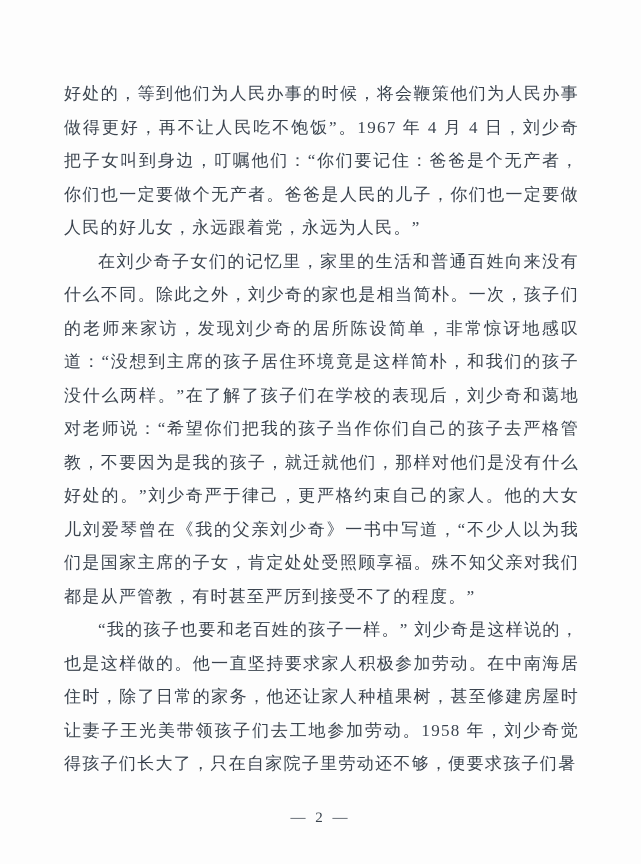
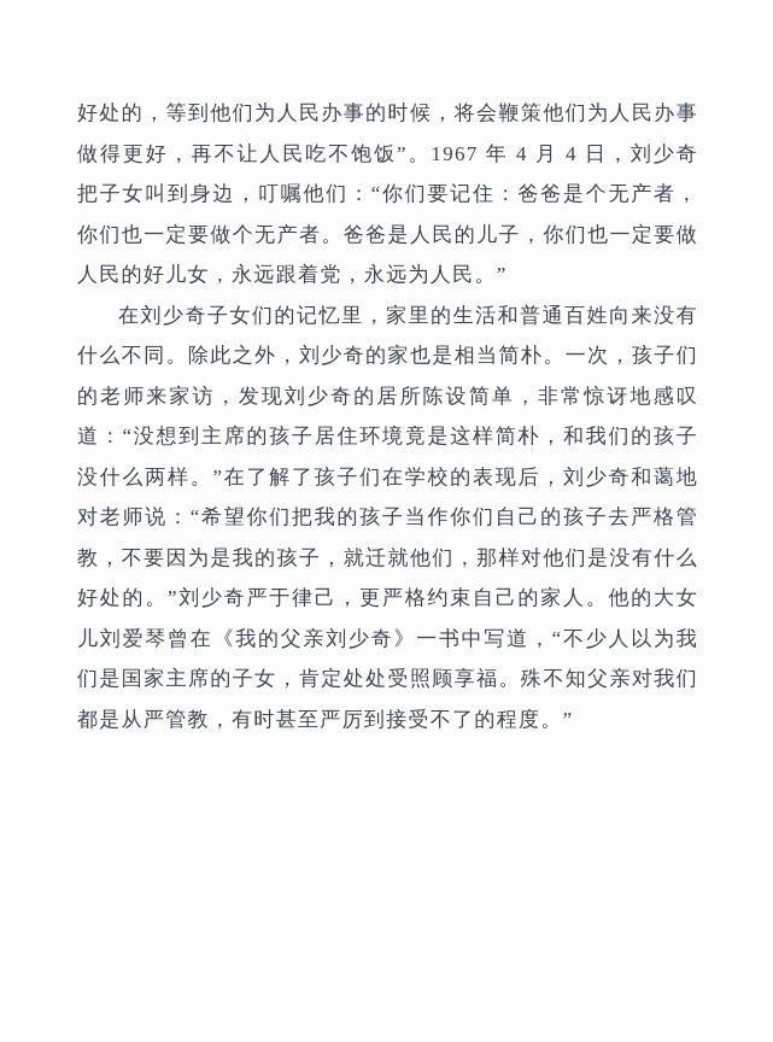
  好处的，等到他们为人民办事的时候，将会鞭策他们为人民办事做得更好，再不让人民吃不饱饭”。1967 年 4 月 4 日，刘少奇把子女叫到身边，叮嘱他们：“你们要记住：爸爸是个无产者，你们也一定要做个无产者。爸爸是人民的儿子，你们也一定要做人民的好儿女，永远跟着党，永远为人民。”
  在刘少奇子女们的记忆里，家里的生活和普通百姓向来没有什么不同。除此之外，刘少奇的家也是相当简朴。一次，孩子们的老师来家访，发现刘少奇的居所陈设简单，非常惊讶地感叹道：“没想到主席的孩子居住环境竟是这样简朴，和我们的孩子没什么两样。”在了解了孩子们在学校的表现后，刘少奇和蔼地对老师说：“希望你们把我的孩子当作你们自己的孩子去严格管教，不要因为是我的孩子，就迁就他们，那样对他们是没有什么好处的。”刘少奇严于律己，更严格约束自己的家人。他的大女儿刘爱琴曾在《我的父亲刘少奇》一书中写道，“不少人以为我们是国家主席的子女，肯定处处受照顾享福。殊不知父亲对我们都是从严管教，有时甚至严厉到接受不了的程度。”
- “我的孩子也要和老百姓的孩子一样。” 刘少奇是这样说的，也是这样做的。他一直坚持要求家人积极参加劳动。在中南海居住时，除了日常的家务，他还让家人种植果树，甚至修建房屋时让妻子王光美带领孩子们去工地参加劳动。1958 年，刘少奇觉得孩子们长大了，只在自家院子里劳动还不够，便要求孩子们暑
- — 2 —
